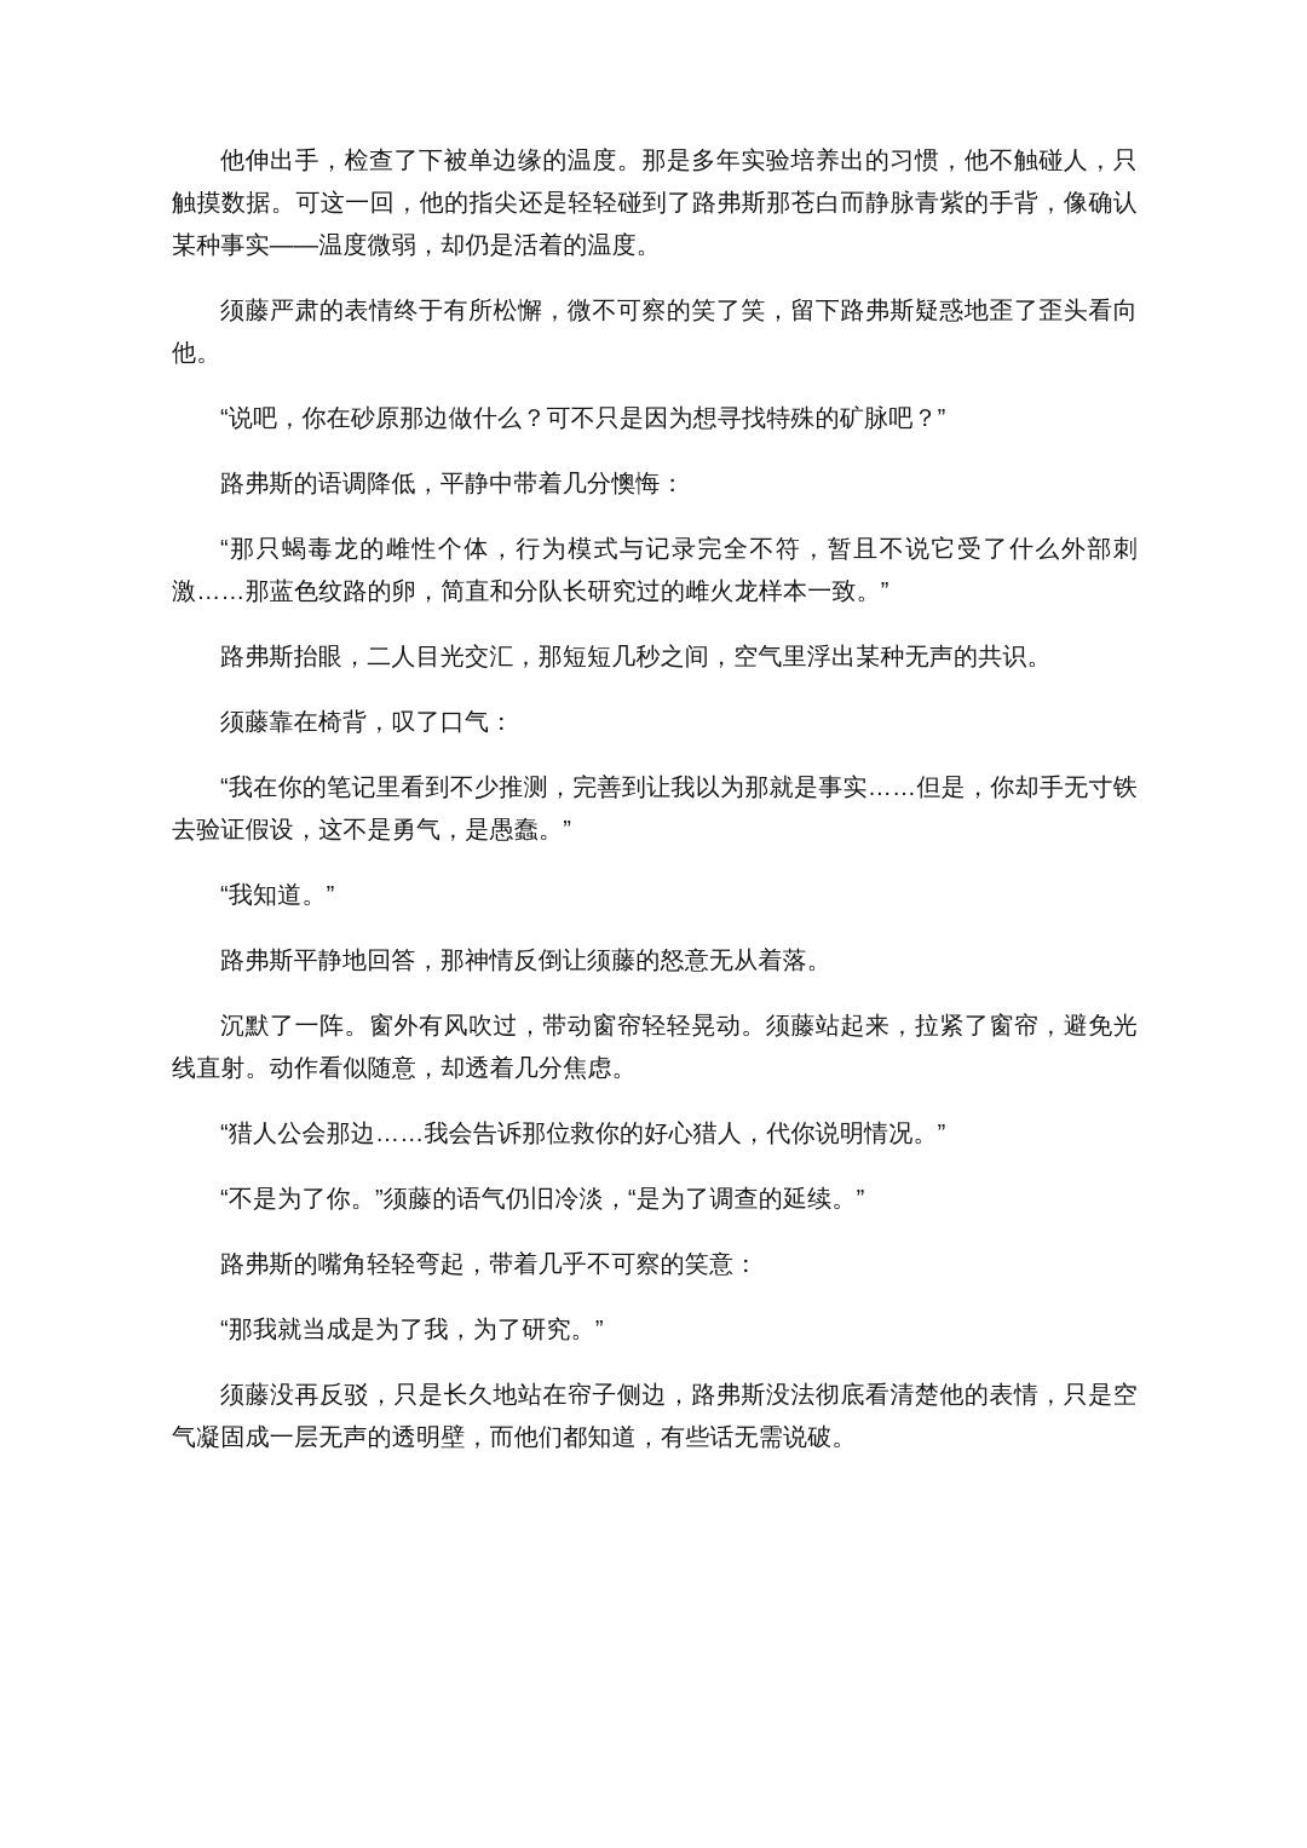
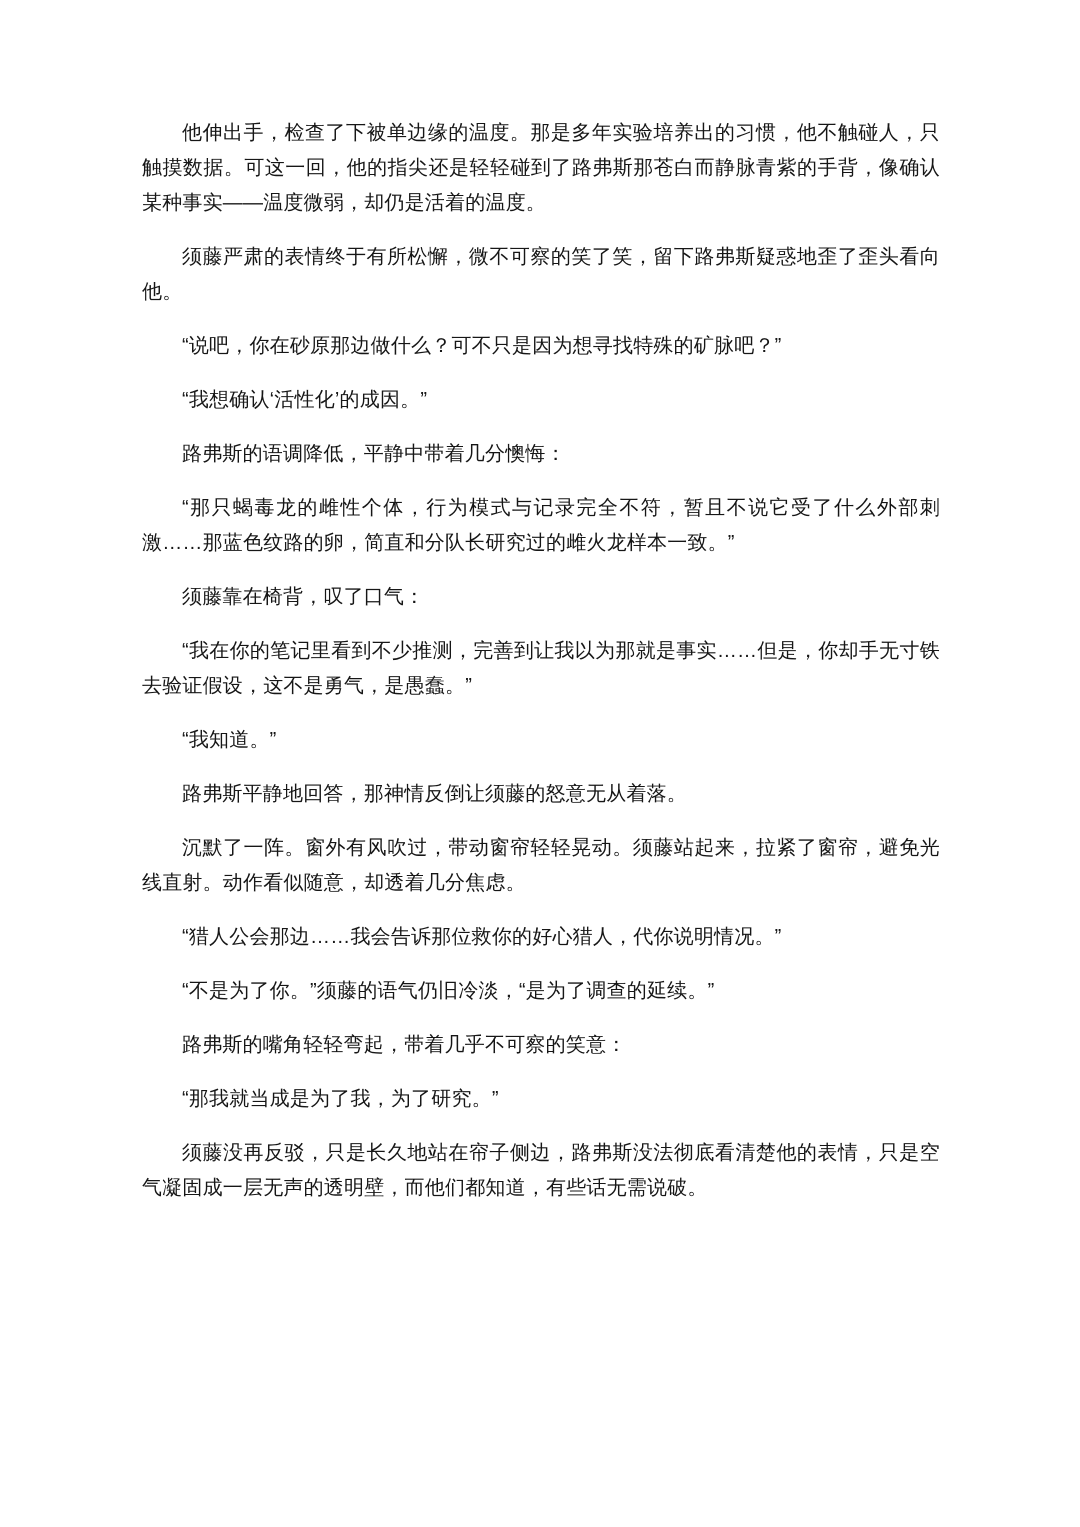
  他伸出手，检查了下被单边缘的温度。那是多年实验培养出的习惯，他不触碰人，只触摸数据。可这一回，他的指尖还是轻轻碰到了路弗斯那苍白而静脉青紫的手背，像确认某种事实——温度微弱，却仍是活着的温度。
  须藤严肃的表情终于有所松懈，微不可察的笑了笑，留下路弗斯疑惑地歪了歪头看向他。
  “说吧，你在砂原那边做什么？可不只是因为想寻找特殊的矿脉吧？”
+ “我想确认‘活性化’的成因。”
  路弗斯的语调降低，平静中带着几分懊悔：
  “那只蝎毒龙的雌性个体，行为模式与记录完全不符，暂且不说它受了什么外部刺激……那蓝色纹路的卵，简直和分队长研究过的雌火龙样本一致。”
- 路弗斯抬眼，二人目光交汇，那短短几秒之间，空气里浮出某种无声的共识。
  须藤靠在椅背，叹了口气：
  “我在你的笔记里看到不少推测，完善到让我以为那就是事实……但是，你却手无寸铁去验证假设，这不是勇气，是愚蠢。”
  “我知道。”
  路弗斯平静地回答，那神情反倒让须藤的怒意无从着落。
  沉默了一阵。窗外有风吹过，带动窗帘轻轻晃动。须藤站起来，拉紧了窗帘，避免光线直射。动作看似随意，却透着几分焦虑。
  “猎人公会那边……我会告诉那位救你的好心猎人，代你说明情况。”
  “不是为了你。”须藤的语气仍旧冷淡，“是为了调查的延续。”
  路弗斯的嘴角轻轻弯起，带着几乎不可察的笑意：
  “那我就当成是为了我，为了研究。”
  须藤没再反驳，只是长久地站在帘子侧边，路弗斯没法彻底看清楚他的表情，只是空气凝固成一层无声的透明壁，而他们都知道，有些话无需说破。
